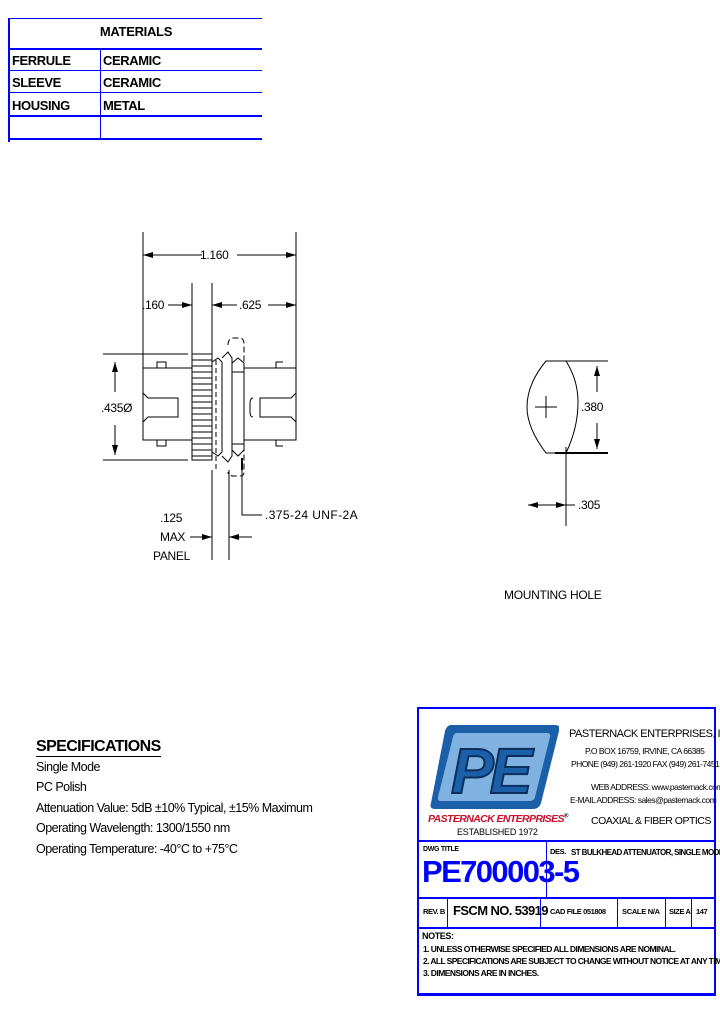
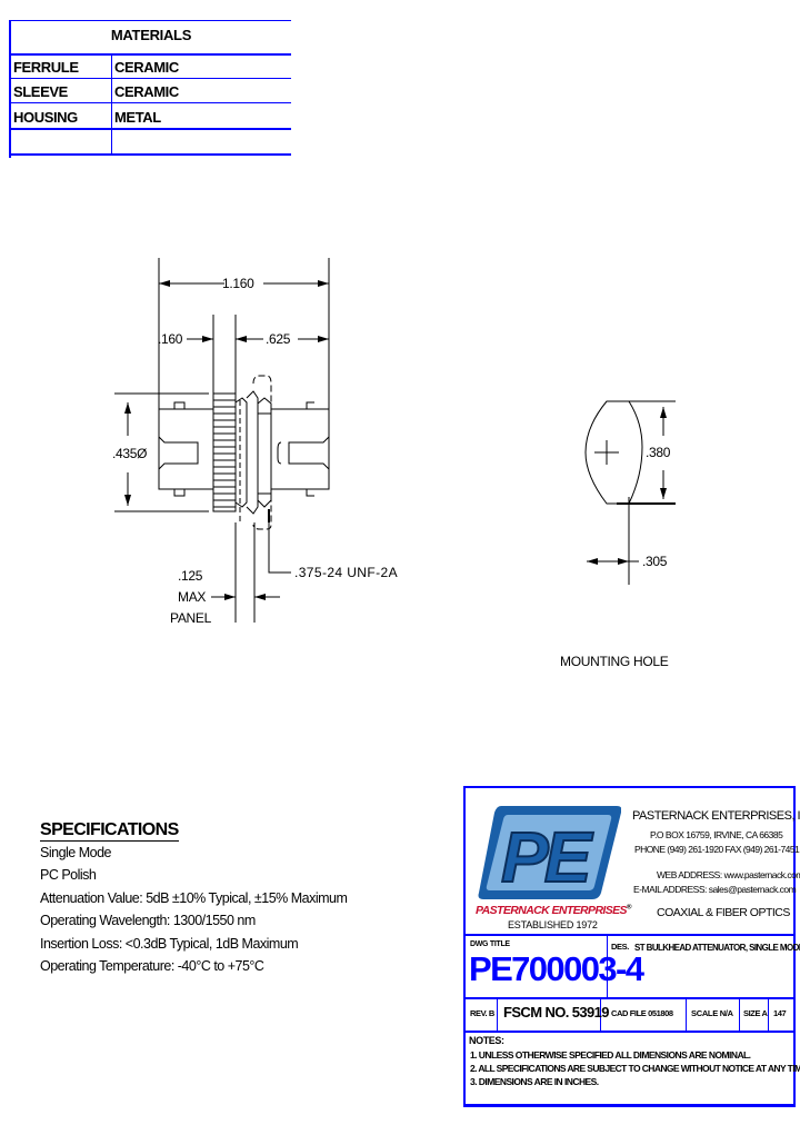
  MATERIALS
  FERRULE
  CERAMIC
  SLEEVE
  CERAMIC
  HOUSING
  METAL
  1.160
  .160
  .625
  .435Ø
  .375-24 UNF-2A
  .125
  MAX
  PANEL
  .380
  .305
  MOUNTING HOLE
  SPECIFICATIONS
  Single Mode
  PC Polish
  Attenuation Value: 5dB ±10% Typical, ±15% Maximum
  Operating Wavelength: 1300/1550 nm
+ Insertion Loss: <0.3dB Typical, 1dB Maximum
  Operating Temperature: -40°C to +75°C
  PE
  PASTERNACK ENTERPRISES
  ESTABLISHED 1972
  PASTERNACK ENTERPRISES, I
  P.O BOX 16759, IRVINE, CA 66385
  PHONE (949) 261-1920 FAX (949) 261-7451
  WEB ADDRESS: www.pasternack.co
  E-MAIL ADDRESS: sales@pasternack.com
  COAXIAL & FIBER OPTICS
- PE700003-5
+ PE700003-4
  DES.
  ST BULKHEAD ATTENUATOR, SINGLE MOD
  REV. B
  FSCM NO. 53919
  CAD FILE 051808
  SCALE N/A
  SIZE A
  147
  NOTES:
  1. UNLESS OTHERWISE SPECIFIED ALL DIMENSIONS ARE NOMINAL.
  2. ALL SPECIFICATIONS ARE SUBJECT TO CHANGE WITHOUT NOTICE AT ANY TIM
  3. DIMENSIONS ARE IN INCHES.
